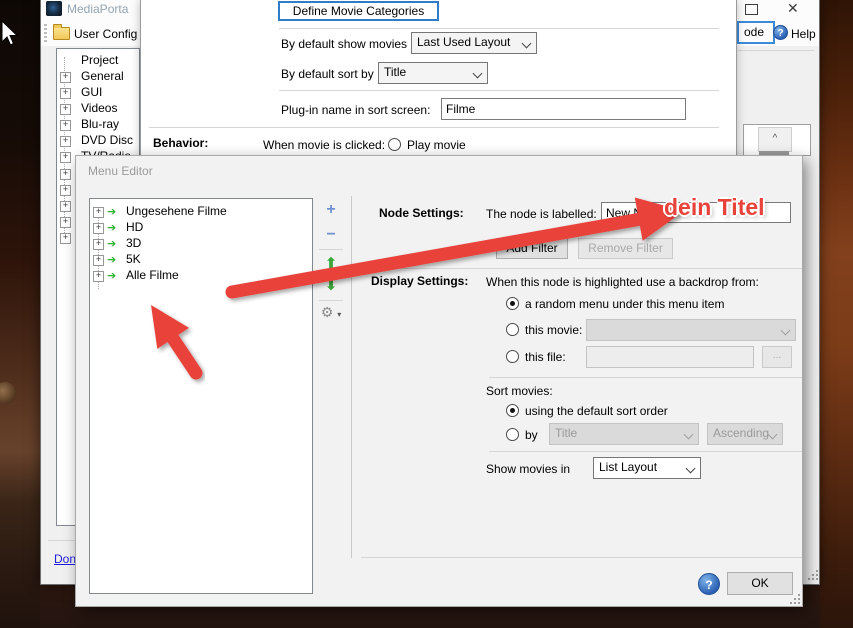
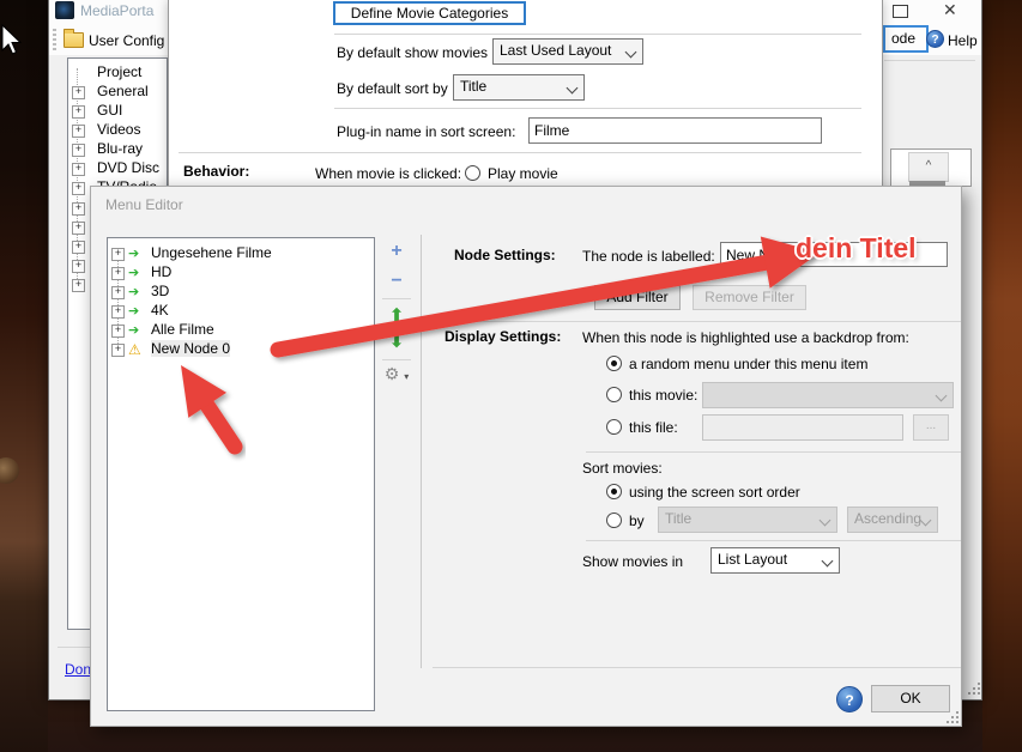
  MediaPorta
  ✕
  User Config
  ode
  ?
  Help
  Project
  General
  GUI
  Videos
  Blu-ray
  DVD Disc
  Don
  ^
  Define Movie Categories
  By default show movies
  Last Used Layout
  By default sort by
  Title
  Plug-in name in sort screen:
  Filme
  Behavior:
  When movie is clicked:
  Play movie
  Menu Editor
  ➔
  Ungesehene Filme
  ➔
  HD
  ➔
  3D
  ➔
- 5K
+ 4K
  ➔
  Alle Filme
+ ⚠
+ New Node 0
  +
  −
  ⬆
  ⬇
  ⚙ ▾
  Node Settings:
  The node is labelled:
  dd Filter
  Remove Filter
  Display Settings:
  When this node is highlighted use a backdrop from:
  a random menu under this menu item
  this movie:
  this file:
  ...
  Sort movies:
- using the default sort order
+ using the screen sort order
  by
  Title
  Ascending
  Show movies in
  List Layout
  ?
  OK
  dein Titel
